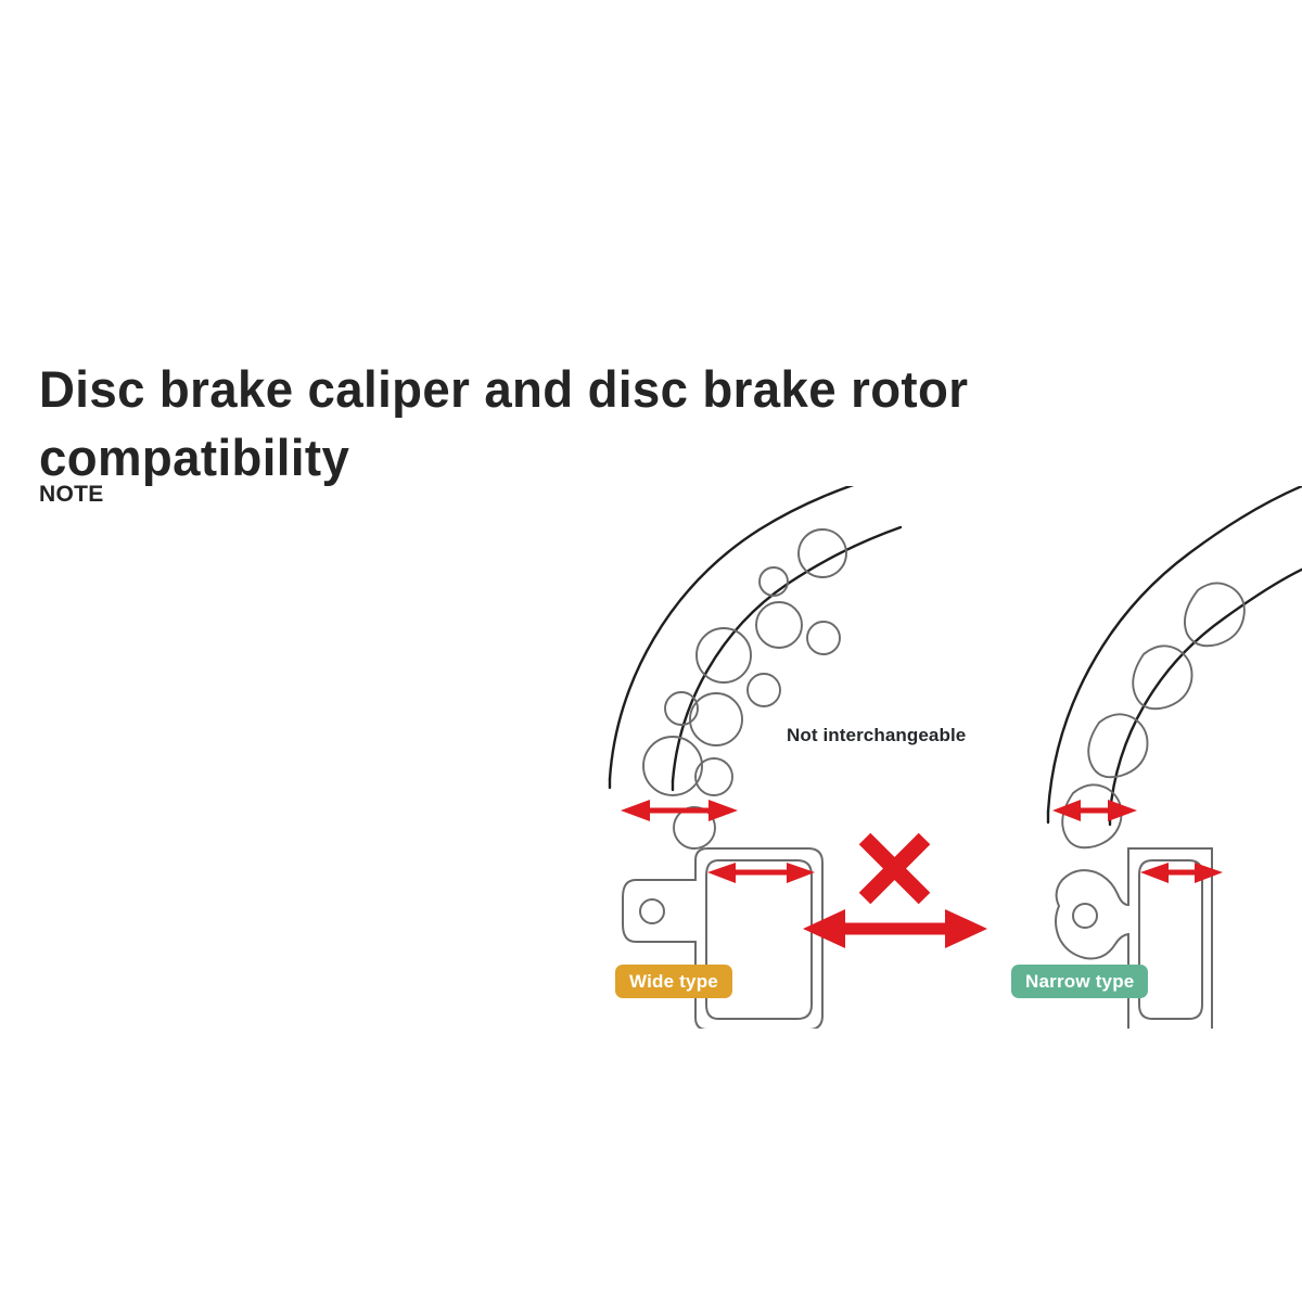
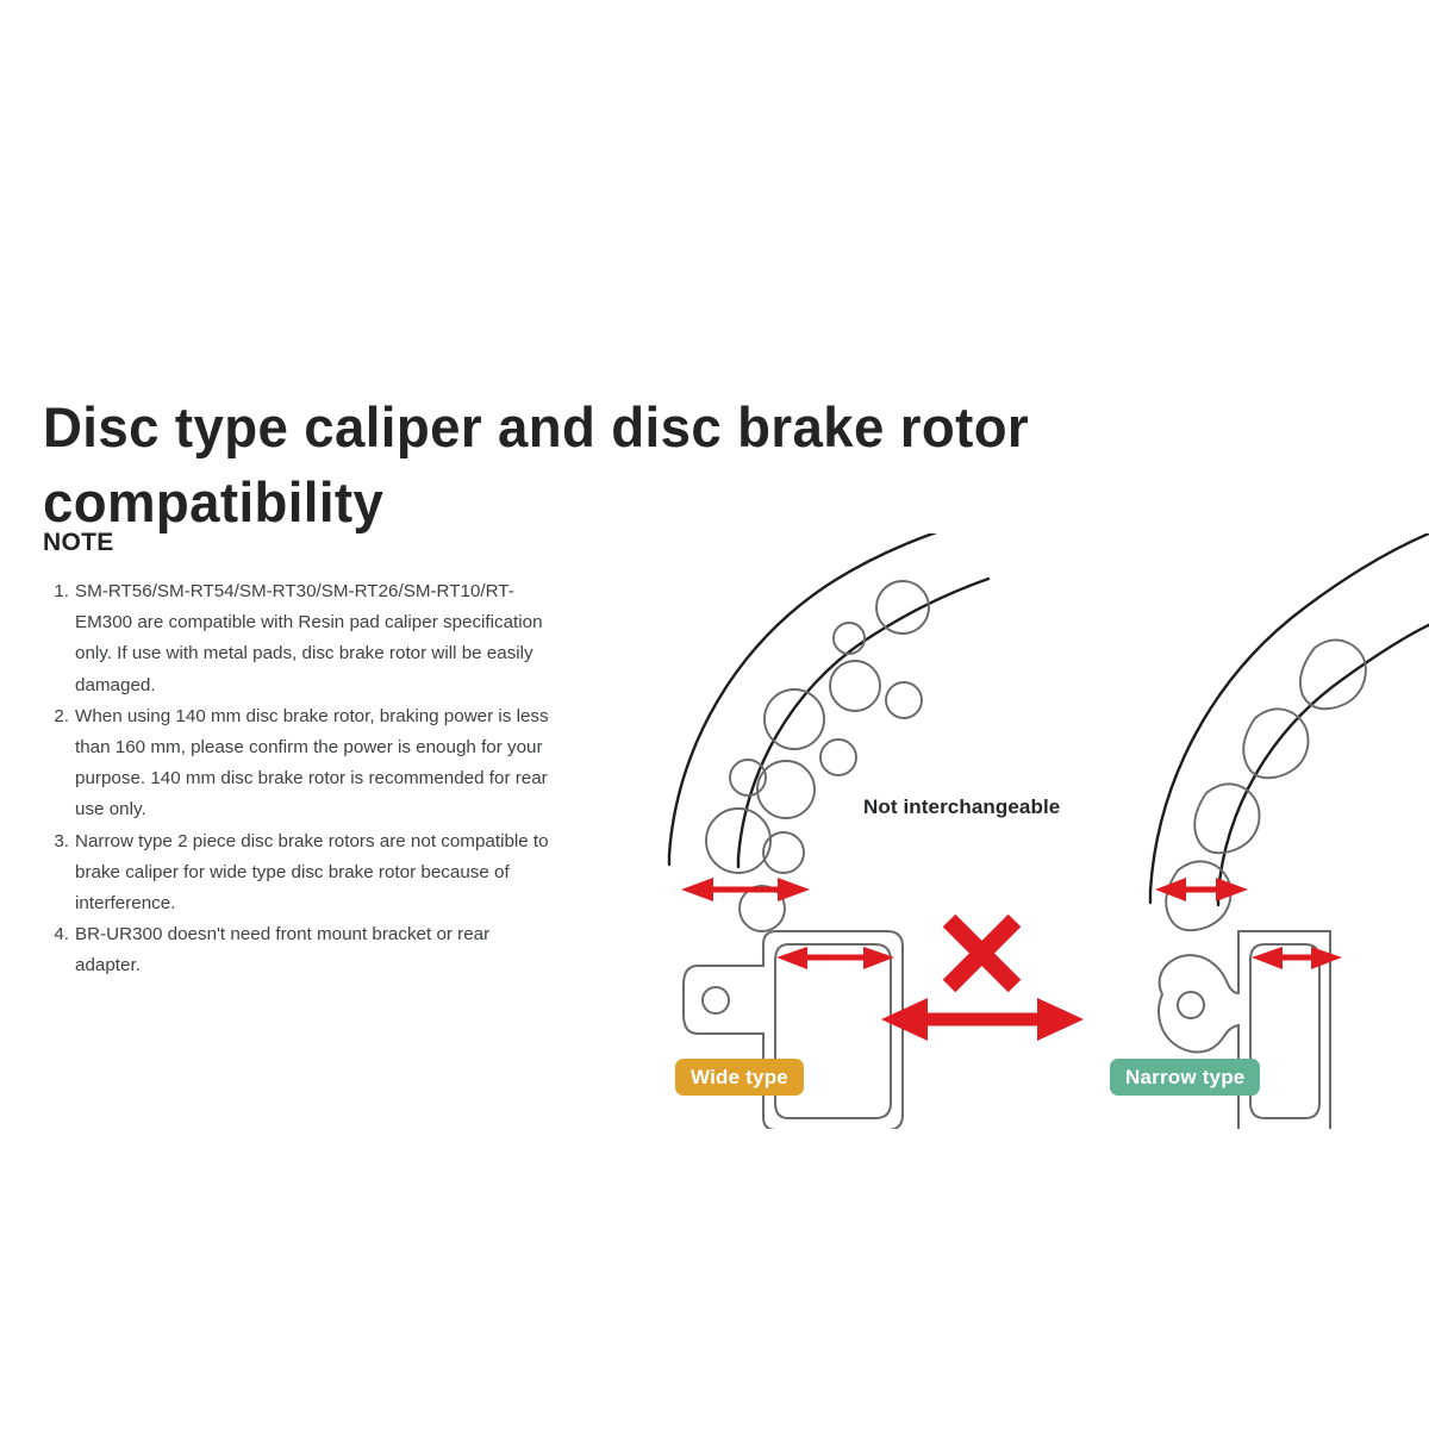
- Disc brake caliper and disc brake rotor compatibility
+ Disc type caliper and disc brake rotor compatibility
  NOTE
+ 1.
+ SM-RT56/SM-RT54/SM-RT30/SM-RT26/SM-RT10/RT-EM300 are compatible with Resin pad caliper specification only. If use with metal pads, disc brake rotor will be easily damaged.
+ 2.
+ When using 140 mm disc brake rotor, braking power is less than 160 mm, please confirm the power is enough for your purpose. 140 mm disc brake rotor is recommended for rear use only.
+ 3.
+ Narrow type 2 piece disc brake rotors are not compatible to brake caliper for wide type disc brake rotor because of interference.
+ 4.
+ BR-UR300 doesn't need front mount bracket or rear adapter.
  Not interchangeable
  Wide type
  Narrow type
